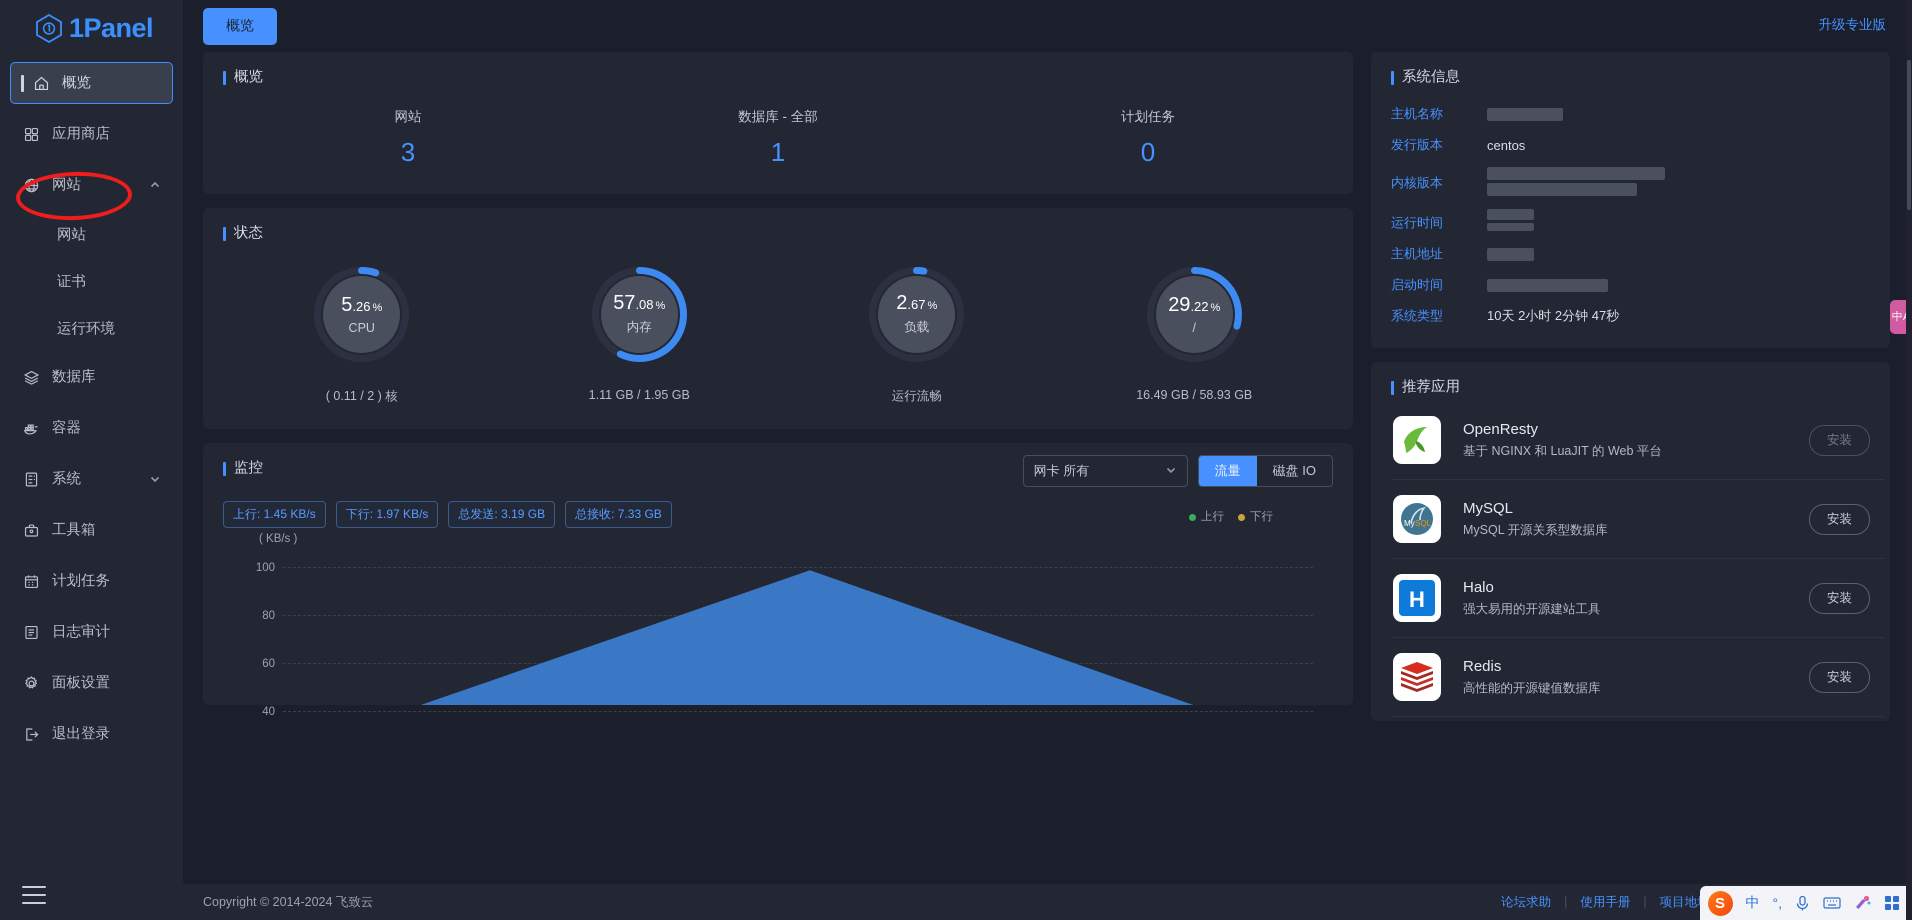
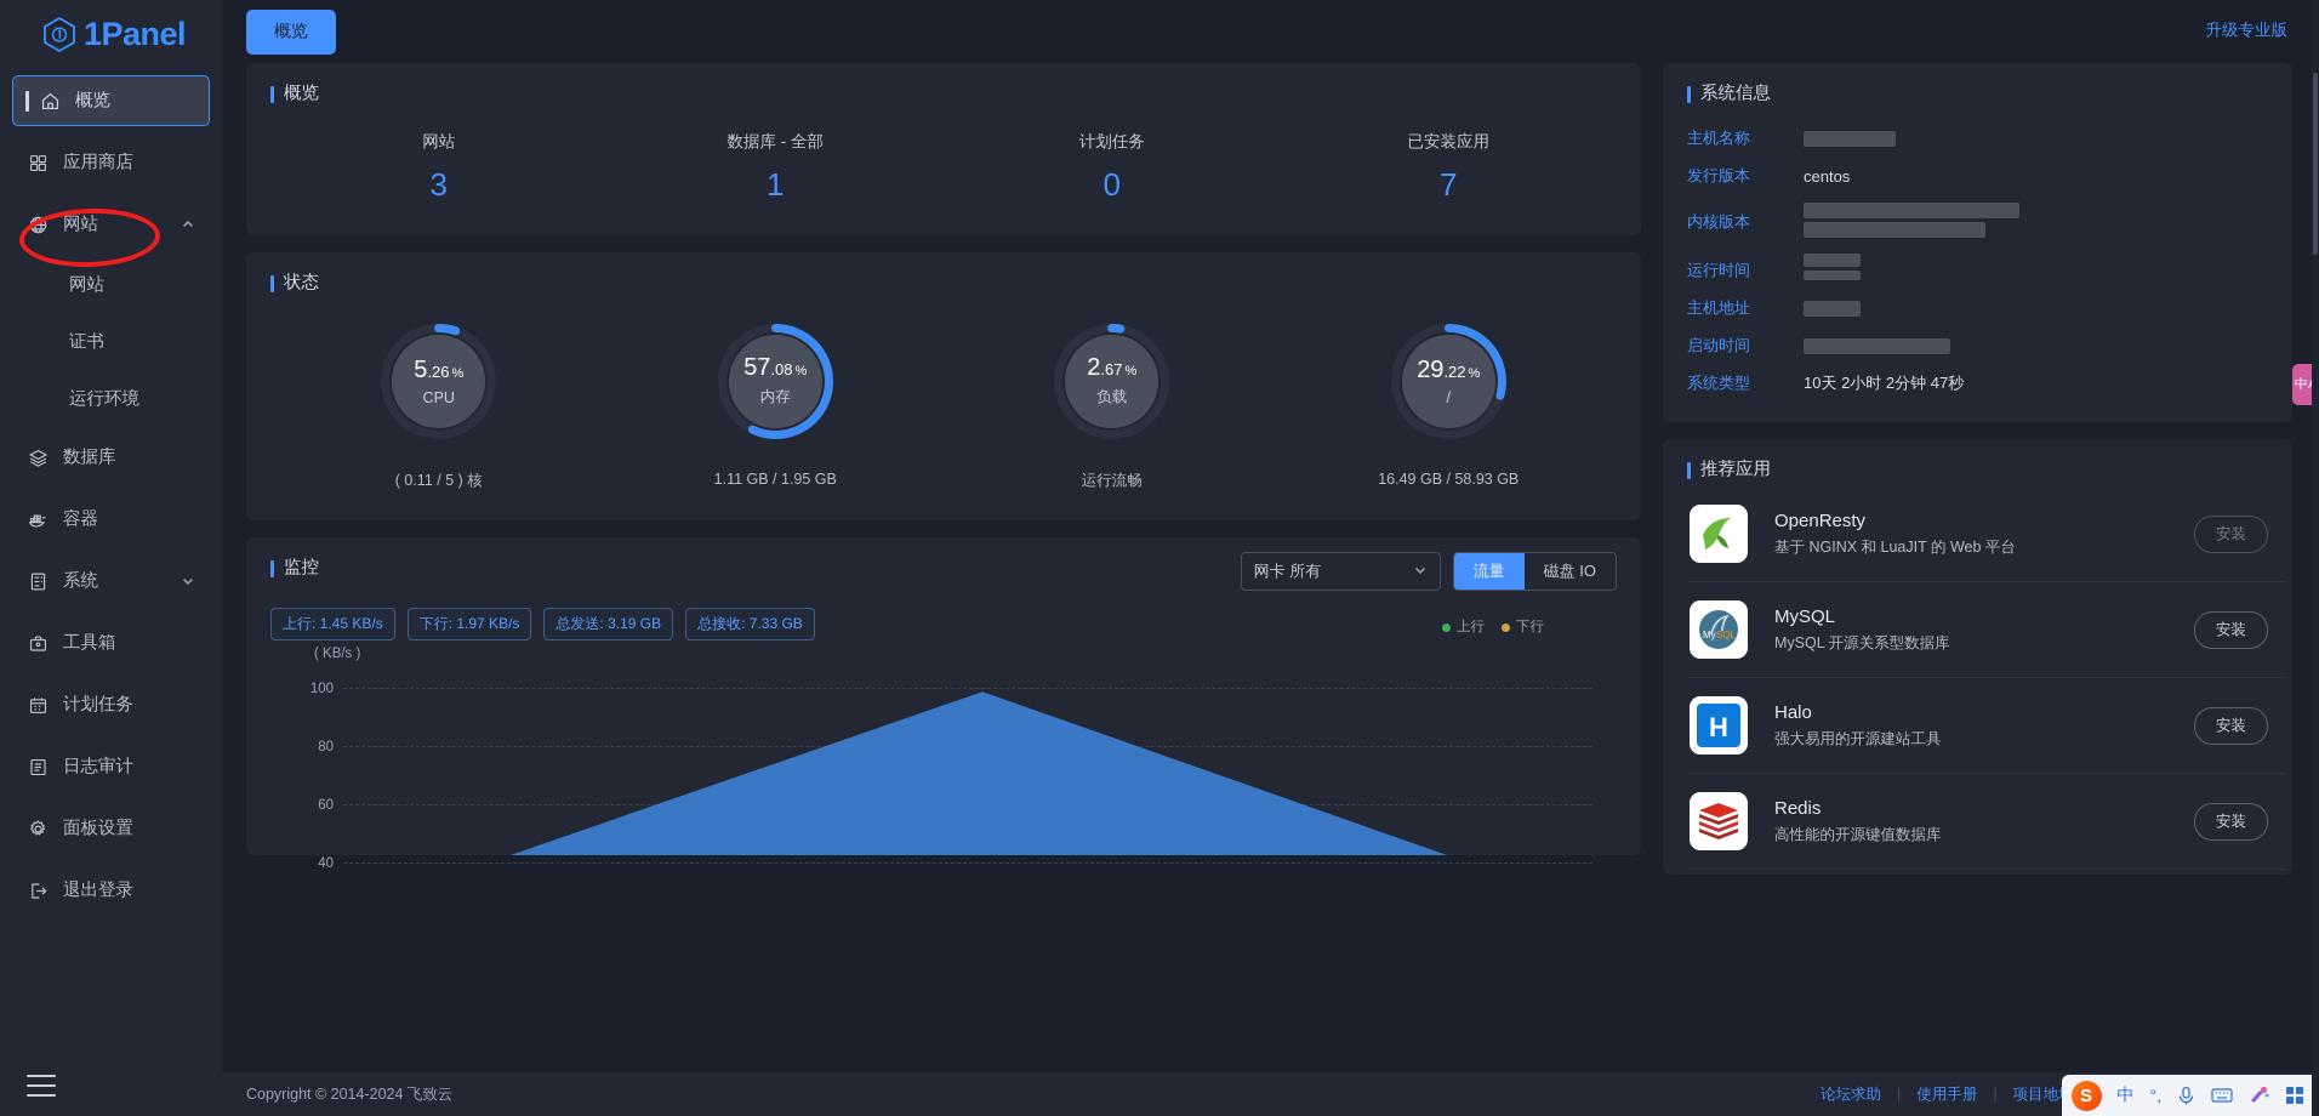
  1Panel
  概览
  应用商店
  网站
  网站
  证书
  运行环境
  数据库
  容器
  系统
  工具箱
  计划任务
  日志审计
  面板设置
  退出登录
  概览
  升级专业版
  概览
  网站
  3
  数据库 - 全部
  1
  计划任务
  0
+ 已安装应用
+ 7
  状态
  5.26 %
  CPU
- ( 0.11 / 2 ) 核
+ ( 0.11 / 5 ) 核
  57.08 %
  内存
  1.11 GB / 1.95 GB
  2.67 %
  负载
  运行流畅
  29.22 %
  /
  16.49 GB / 58.93 GB
  监控
  网卡 所有
  流量
  磁盘 IO
  上行: 1.45 KB/s
  下行: 1.97 KB/s
  总发送: 3.19 GB
  总接收: 7.33 GB
  上行
  下行
  ( KB/s )
  100
  80
  60
  40
  系统信息
  主机名称
  发行版本
  centos
  内核版本
  运行时间
  主机地址
  启动时间
  系统类型
  10天 2小时 2分钟 47秒
  推荐应用
  OpenResty
  基于 NGINX 和 LuaJIT 的 Web 平台
  安装
  My
  SQL
  MySQL
  MySQL 开源关系型数据库
  安装
  H
  Halo
  强大易用的开源建站工具
  安装
  Redis
  高性能的开源键值数据库
  安装
  Copyright © 2014-2024 飞致云
  论坛求助
  |
  使用手册
  项目地
  S
  中
  °,
